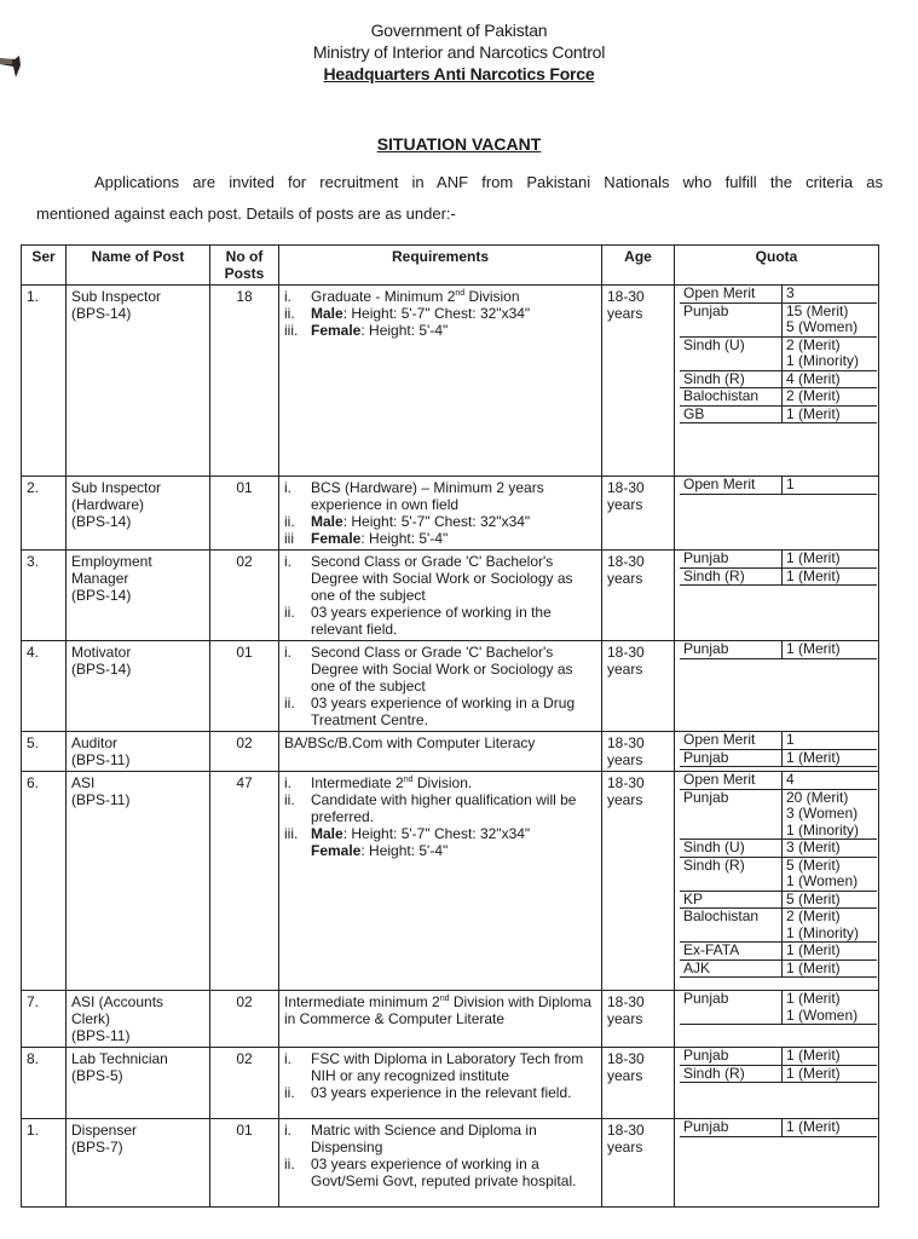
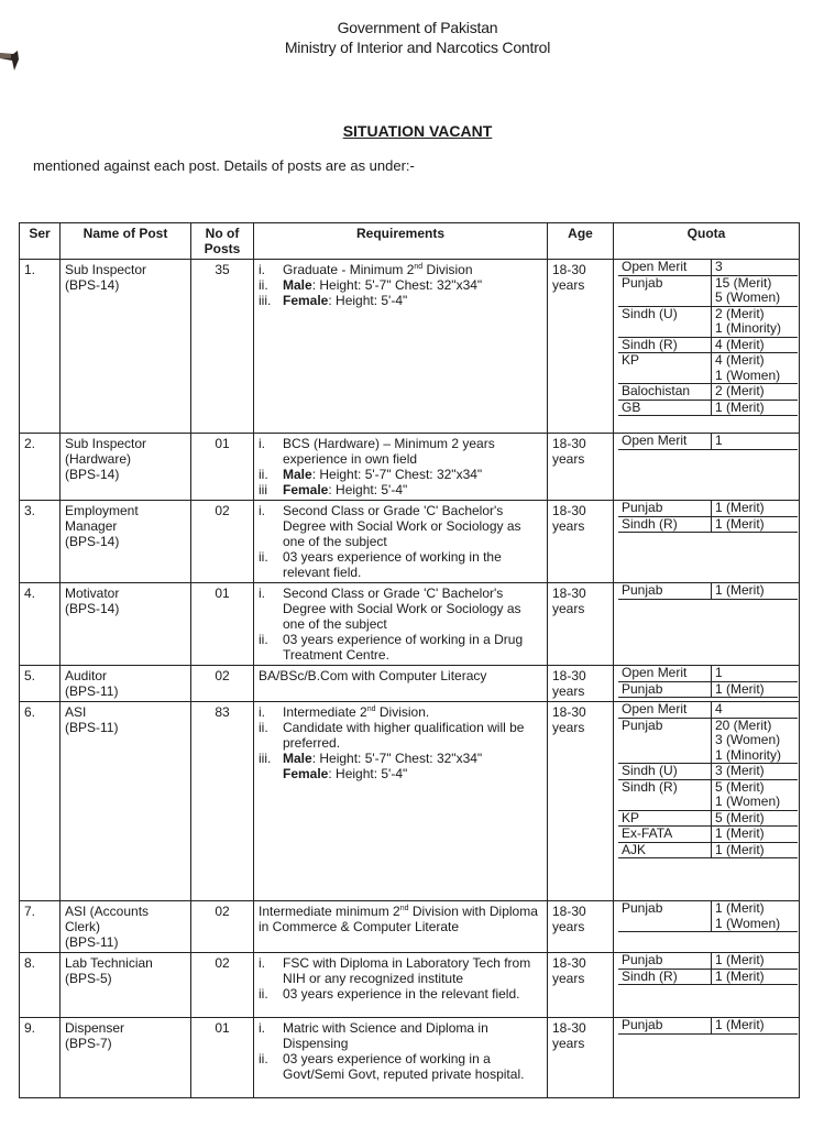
  Government of Pakistan
  Ministry of Interior and Narcotics Control
- Headquarters Anti Narcotics Force
  SITUATION VACANT
- Applications are invited for recruitment in ANF from Pakistani Nationals who fulfill the criteria as
  mentioned against each post. Details of posts are as under:-
  Ser	Name of Post	No of Posts	Requirements	Age	Quota
- 1.	Sub Inspector(BPS-14)	18	i. Graduate - Minimum 2 Divisionii. Male: Height: 5'-7" Chest: 32"x34"iii. Female: Height: 5'-4"	18-30years
+ 1.	Sub Inspector(BPS-14)	35	i. Graduate - Minimum 2 Divisionii. Male: Height: 5'-7" Chest: 32"x34"iii. Female: Height: 5'-4"	18-30years
  Open Merit	3
  Punjab	15 (Merit)5 (Women)
  Sindh (U)	2 (Merit)1 (Minority)
  Sindh (R)	4 (Merit)
+ KP	4 (Merit)1 (Women)
  Balochistan	2 (Merit)
  GB	1 (Merit)
  2.	Sub Inspector(Hardware)(BPS-14)	01	i. BCS (Hardware) – Minimum 2 years experience in own fieldii. Male: Height: 5'-7" Chest: 32"x34"iii Female: Height: 5'-4"	18-30years
  Open Merit	1
  3.	EmploymentManager(BPS-14)	02	i. Second Class or Grade 'C' Bachelor's Degree with Social Work or Sociology as one of the subjectii. 03 years experience of working in the relevant field.	18-30years
  Punjab	1 (Merit)
  Sindh (R)	1 (Merit)
  4.	Motivator(BPS-14)	01	i. Second Class or Grade 'C' Bachelor's Degree with Social Work or Sociology as one of the subjectii. 03 years experience of working in a Drug Treatment Centre.	18-30years
  Punjab	1 (Merit)
  5.	Auditor(BPS-11)	02	BA/BSc/B.Com with Computer Literacy	18-30years
  Open Merit	1
  Punjab	1 (Merit)
- 6.	ASI(BPS-11)	47	i. Intermediate 2 Division.ii. Candidate with higher qualification will be preferred.iii. Male: Height: 5'-7" Chest: 32"x34"Female: Height: 5'-4"	18-30years
+ 6.	ASI(BPS-11)	83	i. Intermediate 2 Division.ii. Candidate with higher qualification will be preferred.iii. Male: Height: 5'-7" Chest: 32"x34"Female: Height: 5'-4"	18-30years
  Open Merit	4
  Punjab	20 (Merit)3 (Women)1 (Minority)
  Sindh (U)	3 (Merit)
  Sindh (R)	5 (Merit)1 (Women)
  KP	5 (Merit)
- Balochistan	2 (Merit)1 (Minority)
  Ex-FATA	1 (Merit)
  AJK	1 (Merit)
  7.	ASI (AccountsClerk)(BPS-11)	02	Intermediate minimum 2 Division with Diploma in Commerce & Computer Literate	18-30years
  Punjab	1 (Merit)1 (Women)
  8.	Lab Technician(BPS-5)	02	i. FSC with Diploma in Laboratory Tech from NIH or any recognized instituteii. 03 years experience in the relevant field.	18-30years
  Punjab	1 (Merit)
  Sindh (R)	1 (Merit)
- 1.	Dispenser(BPS-7)	01	i. Matric with Science and Diploma in Dispensingii. 03 years experience of working in a Govt/Semi Govt, reputed private hospital.	18-30years
+ 9.	Dispenser(BPS-7)	01	i. Matric with Science and Diploma in Dispensingii. 03 years experience of working in a Govt/Semi Govt, reputed private hospital.	18-30years
  Punjab	1 (Merit)
